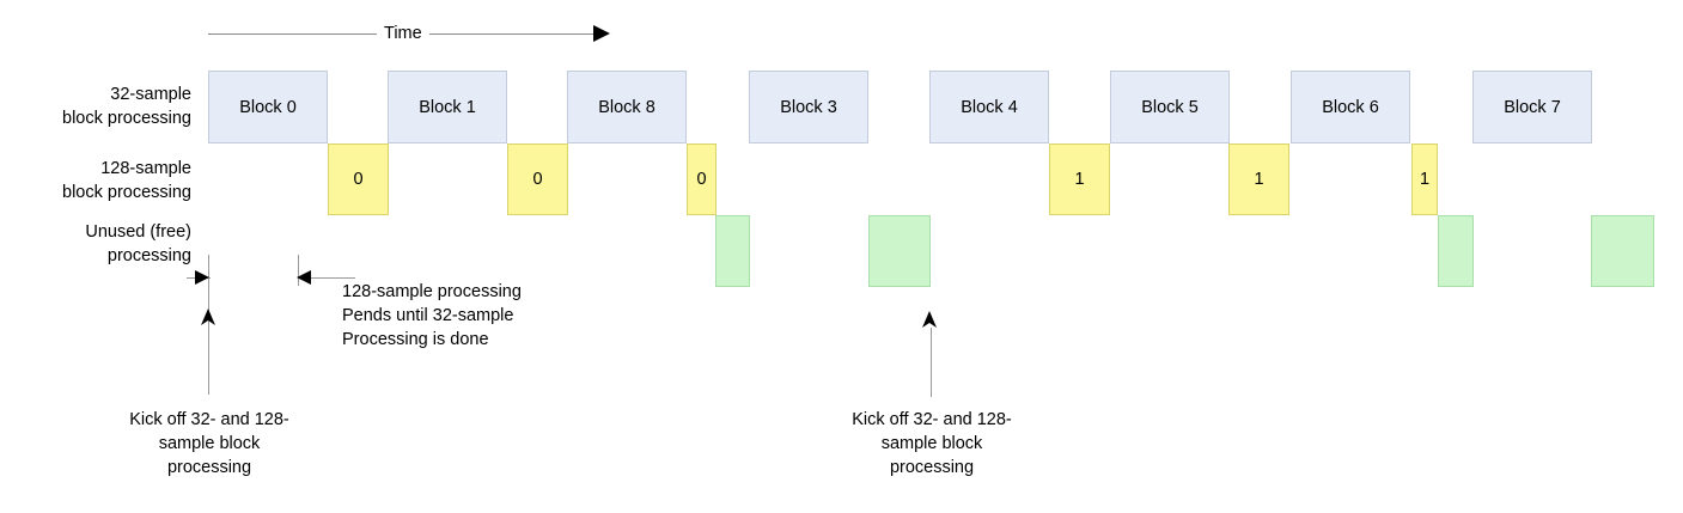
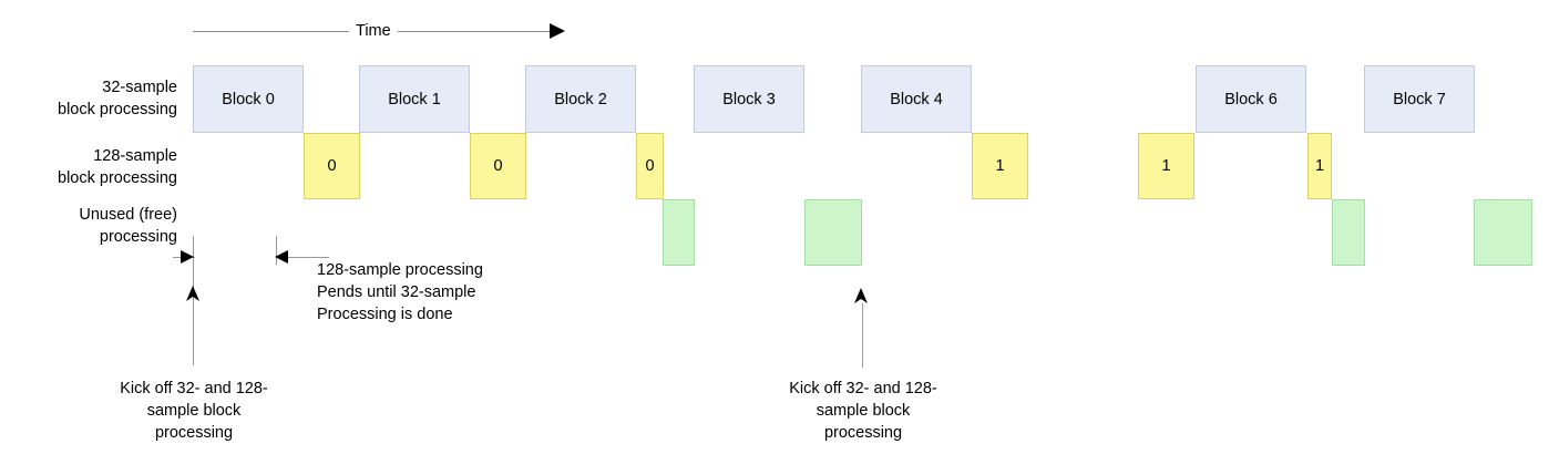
  Time
  32-sample
  block processing
  128-sample
  block processing
  Unused (free)
  processing
  Block 0
  Block 1
- Block 8
+ Block 2
  Block 3
  Block 4
- Block 5
  Block 6
  Block 7
  0
  0
  0
  1
  1
  1
  Kick off 32- and 128-
  sample block
  processing
  128-sample processing
  Pends until 32-sample
  Processing is done
  Kick off 32- and 128-
  sample block
  processing
